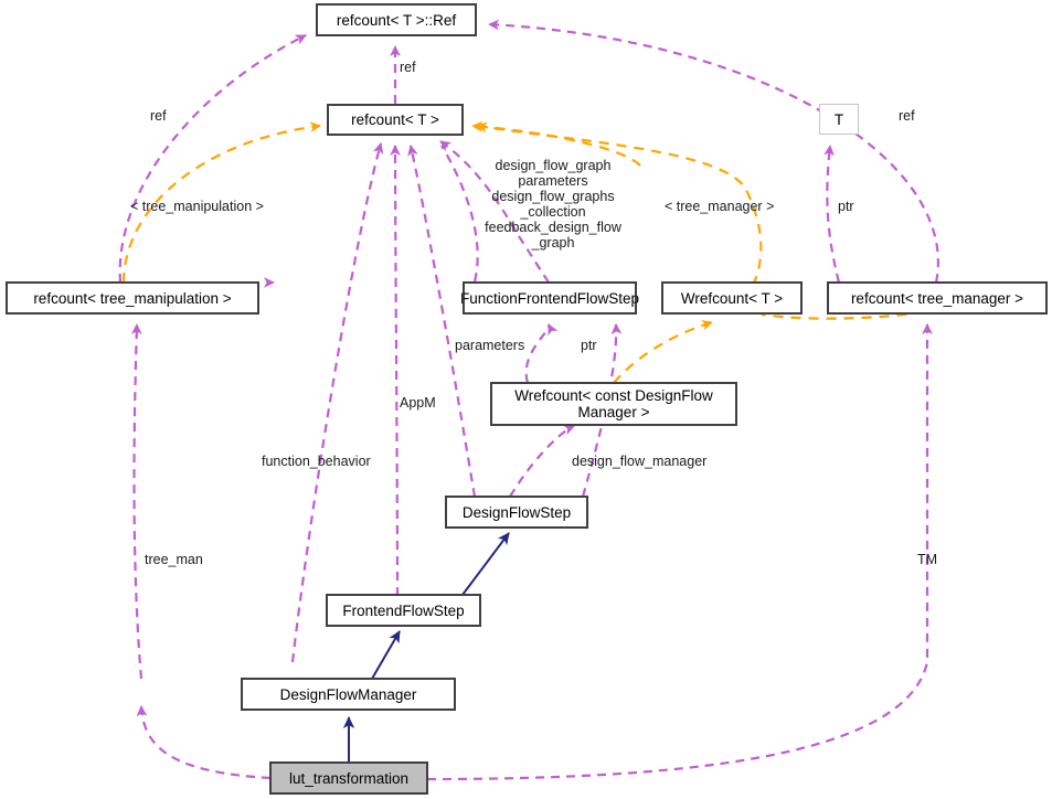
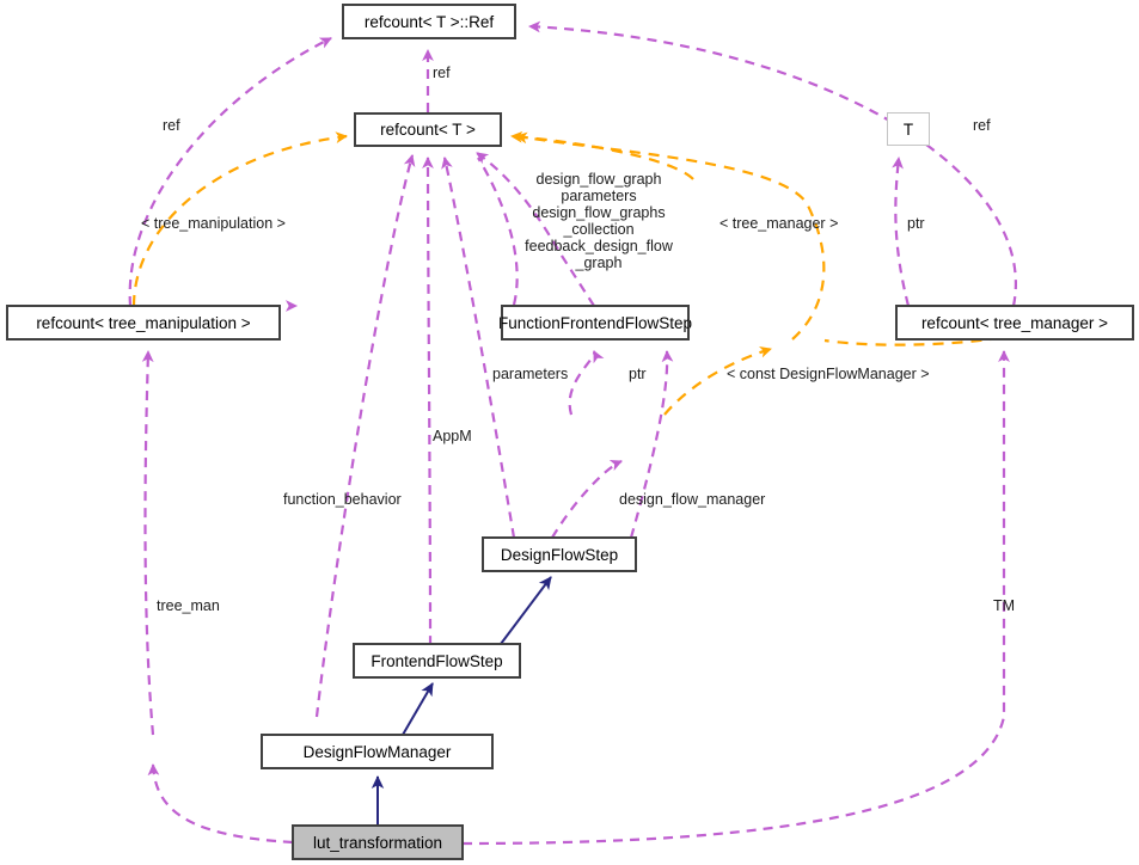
  refcount< T >::Ref
  refcount< T >
  T
  refcount< tree_manipulation >
  FunctionFrontendFlowStep
- Wrefcount< T >
  refcount< tree_manager >
- Wrefcount< const DesignFlow
- Manager >
  DesignFlowStep
  FrontendFlowStep
  DesignFlowManager
  lut_transformation
  ref
  ref
  ref
  < tree_manipulation >
  design_flow_graph
  parameters
  design_flow_graphs
  _collection
  feedback_design_flow
  _graph
  < tree_manager >
  ptr
  parameters
  ptr
+ < const DesignFlowManager >
  AppM
  function_behavior
  design_flow_manager
  tree_man
  TM
